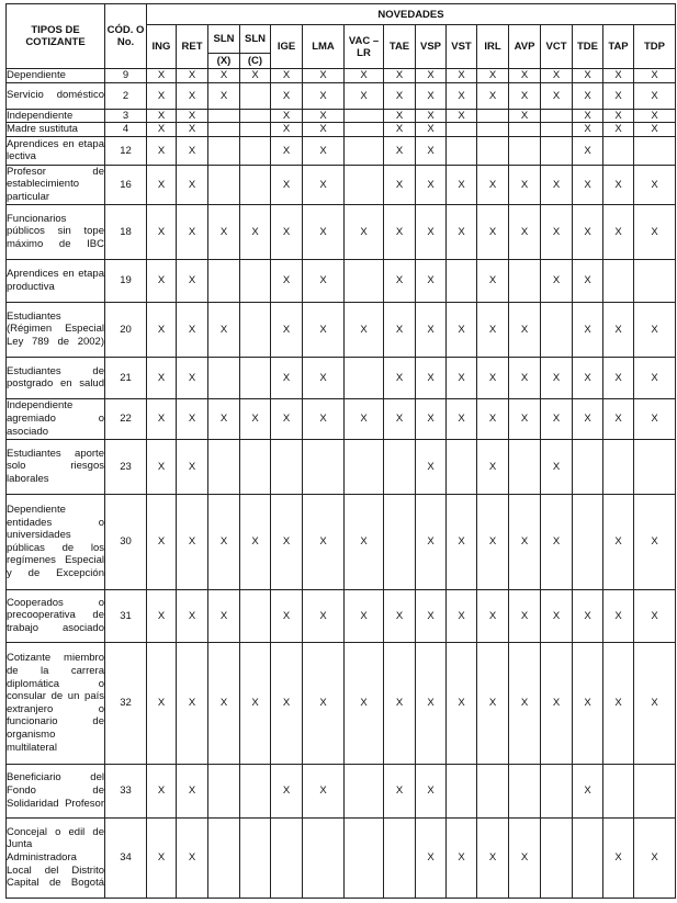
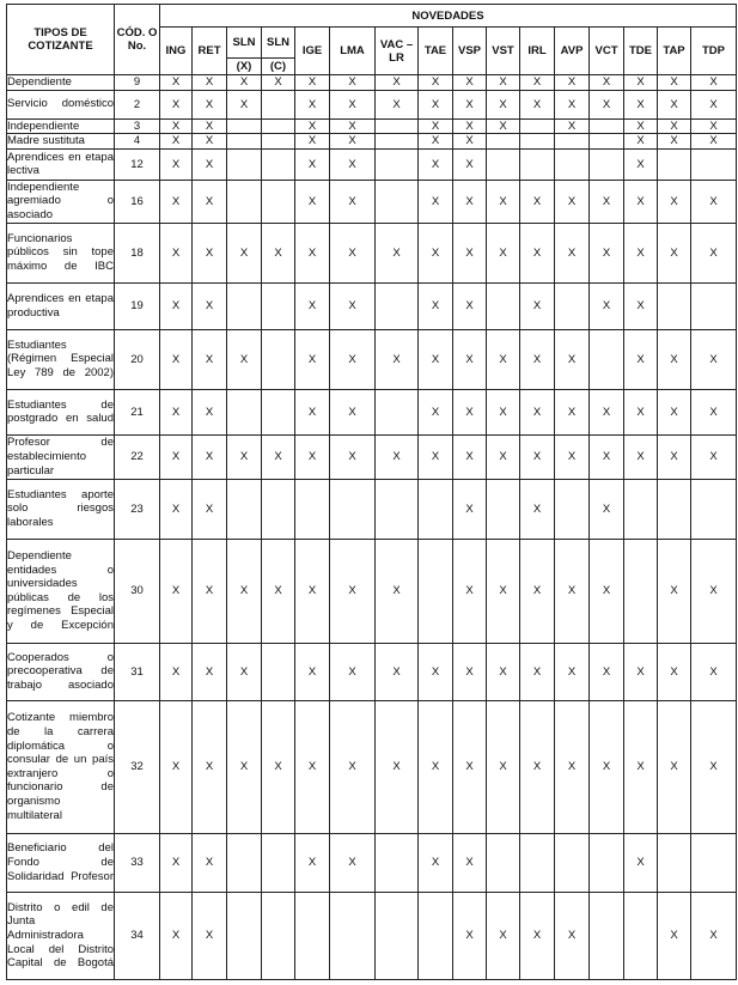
  TIPOS DE COTIZANTE	CÓD. O No.	NOVEDADES
  ING	RET	SLN	SLN	IGE	LMA	VAC – LR	TAE	VSP	VST	IRL	AVP	VCT	TDE	TAP	TDP
  (X)	(C)
  Dependiente	9	X	X	X	X	X	X	X	X	X	X	X	X	X	X	X	X
  Servicio doméstico	2	X	X	X		X	X	X	X	X	X	X	X	X	X	X	X
  Independiente	3	X	X			X	X		X	X	X		X		X	X	X
  Madre sustituta	4	X	X			X	X		X	X					X	X	X
  Aprendices en etapa lectiva	12	X	X			X	X		X	X					X
- Profesor de establecimiento particular	16	X	X			X	X		X	X	X	X	X	X	X	X	X
+ Independiente agremiado o asociado	16	X	X			X	X		X	X	X	X	X	X	X	X	X
  Funcionarios públicos sin tope máximo de IBC	18	X	X	X	X	X	X	X	X	X	X	X	X	X	X	X	X
  Aprendices en etapa productiva	19	X	X			X	X		X	X		X		X	X
  Estudiantes (Régimen Especial Ley 789 de 2002)	20	X	X	X		X	X	X	X	X	X	X	X		X	X	X
  Estudiantes de postgrado en salud	21	X	X			X	X		X	X	X	X	X	X	X	X	X
- Independiente agremiado o asociado	22	X	X	X	X	X	X	X	X	X	X	X	X	X	X	X	X
+ Profesor de establecimiento particular	22	X	X	X	X	X	X	X	X	X	X	X	X	X	X	X	X
  Estudiantes aporte solo riesgos laborales	23	X	X							X		X		X
  Dependiente entidades o universidades públicas de los regímenes Especial y de Excepción	30	X	X	X	X	X	X	X		X	X	X	X	X		X	X
  Cooperados o precooperativa de trabajo asociado	31	X	X	X		X	X	X	X	X	X	X	X	X	X	X	X
  Cotizante miembro de la carrera diplomática o consular de un país extranjero o funcionario de organismo multilateral	32	X	X	X	X	X	X	X	X	X	X	X	X	X	X	X	X
  Beneficiario del Fondo de Solidaridad Profesor	33	X	X			X	X		X	X					X
- Concejal o edil de Junta Administradora Local del Distrito Capital de Bogotá	34	X	X							X	X	X	X			X	X
+ Distrito o edil de Junta Administradora Local del Distrito Capital de Bogotá	34	X	X							X	X	X	X			X	X
